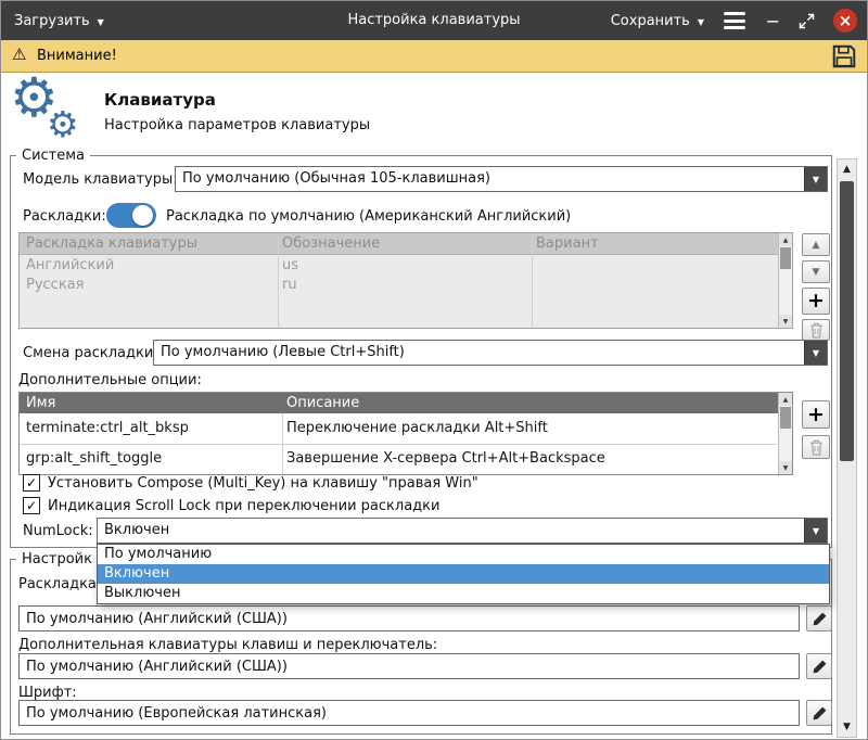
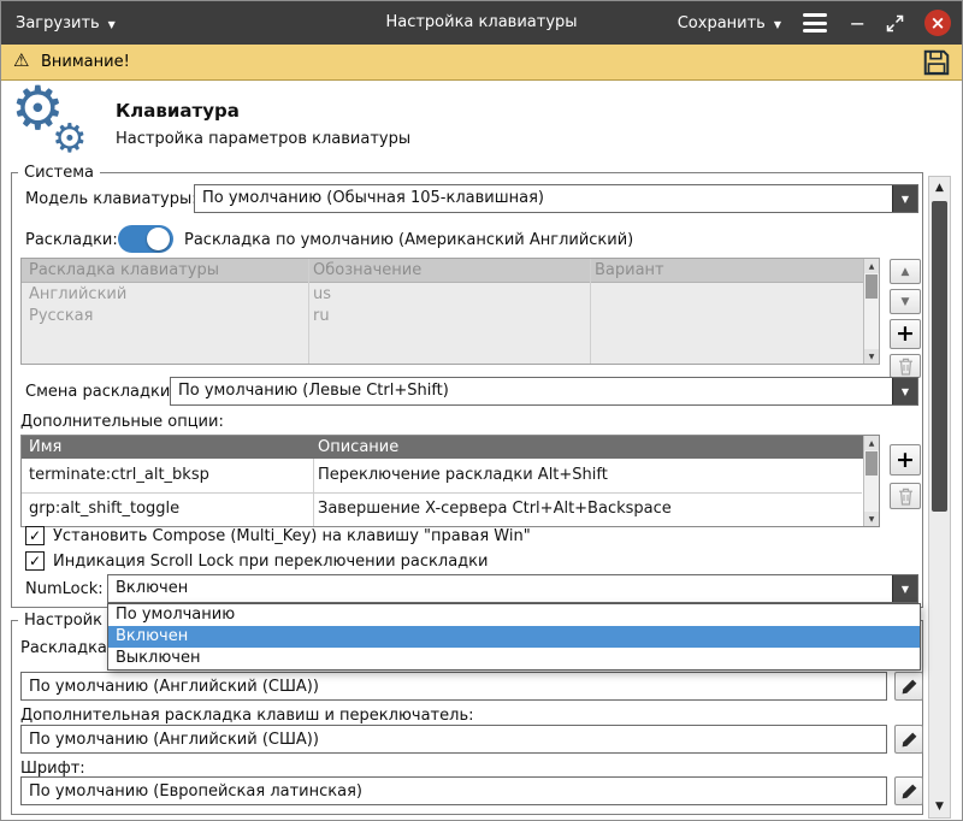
  Загрузить
  ▼
  Настройка клавиатуры
  Сохранить
  ▼
  −
  ×
  ⚠
  Внимание!
  ⚙
  ⚙
  Клавиатура
  Настройка параметров клавиатуры
  Система
  Модель клавиатуры
  По умолчанию (Обычная 105-клавишная)
  ▼
  Раскладки:
  Раскладка по умолчанию (Американский Английский)
  Раскладка клавиатуры
  Обозначение
  Вариант
  Английский
  us
  Русская
  ru
  ▲
  ▼
  +
  Смена раскладки
  По умолчанию (Левые Ctrl+Shift)
  ▼
  Дополнительные опции:
  Имя
  Описание
  terminate:ctrl_alt_bksp
  Переключение раскладки Alt+Shift
  grp:alt_shift_toggle
  Завершение X-сервера Ctrl+Alt+Backspace
  +
  ✓
  Установить Compose (Multi_Key) на клавишу "правая Win"
  ✓
  Индикация Scroll Lock при переключении раскладки
  NumLock:
  Включен
  ▼
  Настройк
  Раскладка
  По умолчанию (Английский (США))
- Дополнительная клавиатуры клавиш и переключатель:
+ Дополнительная раскладка клавиш и переключатель:
  По умолчанию (Английский (США))
  Шрифт:
  По умолчанию (Европейская латинская)
  По умолчанию
  Включен
  Выключен
  ▲
  ▼
